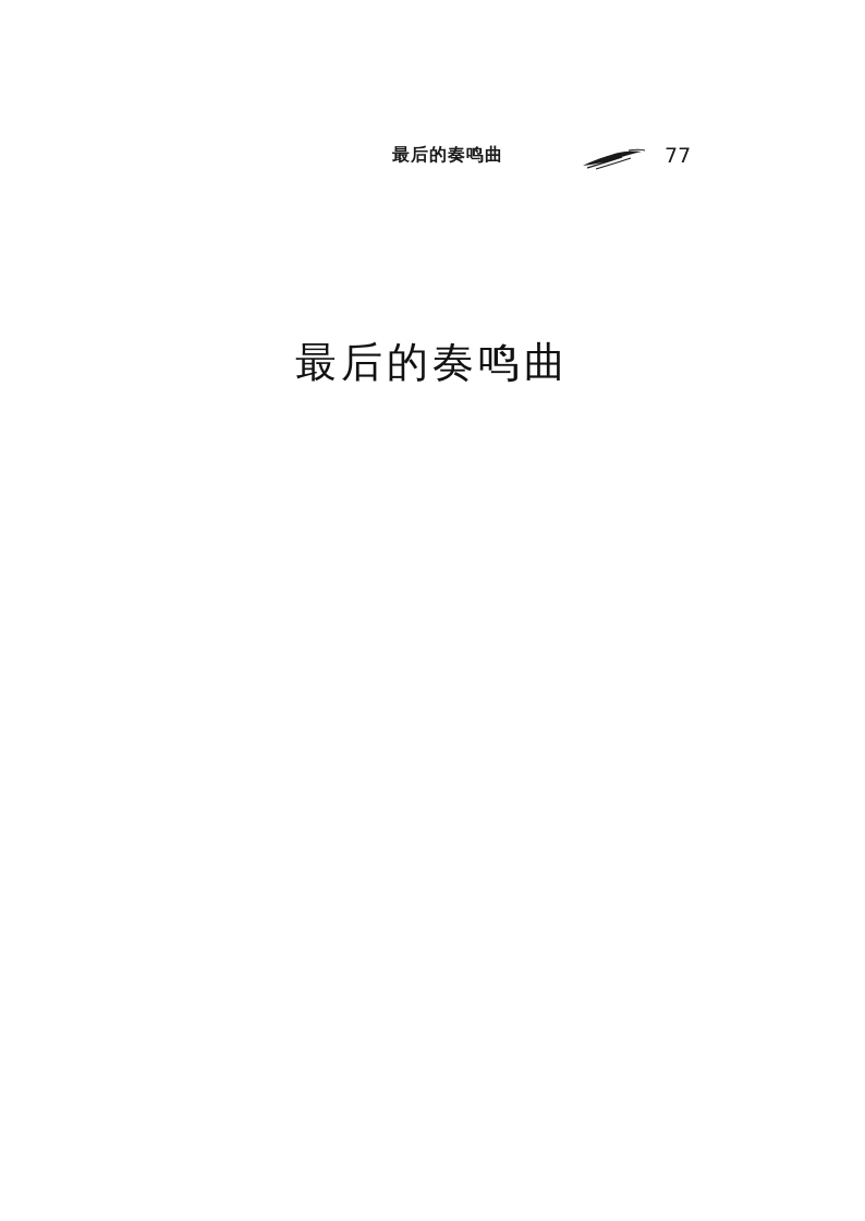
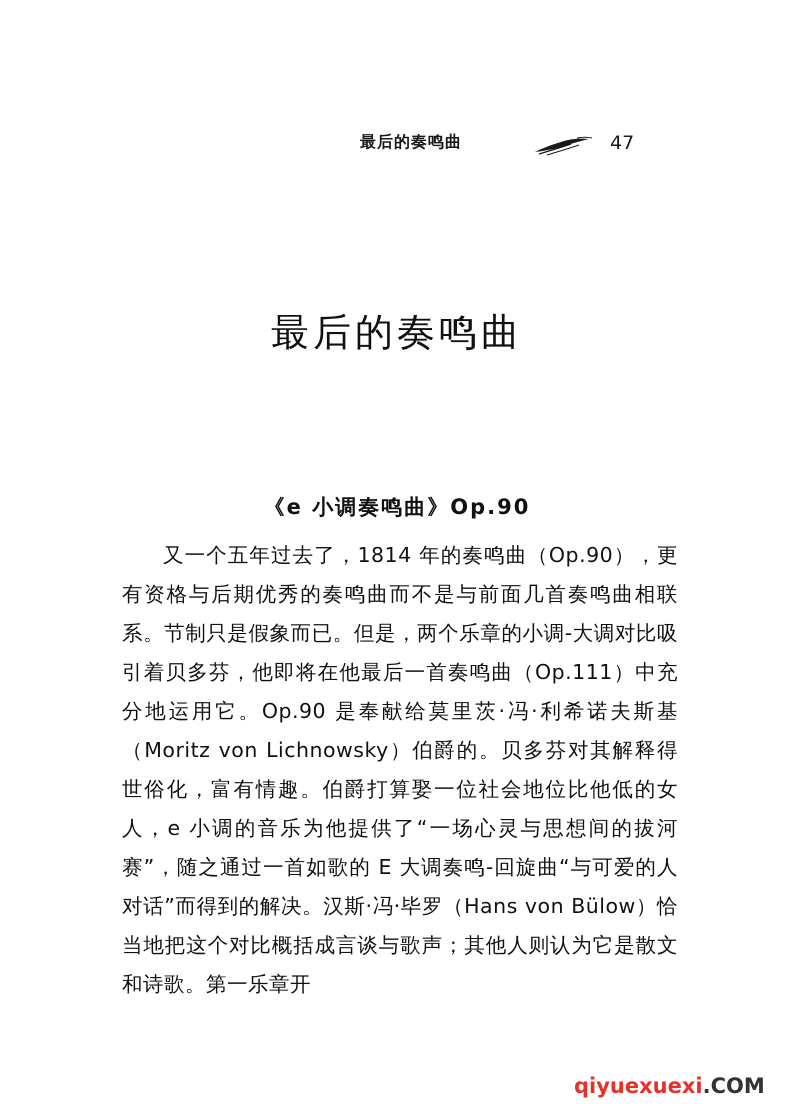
  最后的奏鸣曲
- 77
+ 47
  最后的奏鸣曲
+ 《e 小调奏鸣曲》Op.90
+ 又一个五年过去了，1814 年的奏鸣曲（Op.90），更有资格与后期优秀的奏鸣曲而不是与前面几首奏鸣曲相联系。节制只是假象而已。但是，两个乐章的小调-大调对比吸引着贝多芬，他即将在他最后一首奏鸣曲（Op.111）中充分地运用它。Op.90 是奉献给莫里茨·冯·利希诺夫斯基（Moritz von Lichnowsky）伯爵的。贝多芬对其解释得世俗化，富有情趣。伯爵打算娶一位社会地位比他低的女人，e 小调的音乐为他提供了“一场心灵与思想间的拔河赛”，随之通过一首如歌的 E 大调奏鸣-回旋曲“与可爱的人对话”而得到的解决。汉斯·冯·毕罗（Hans von Bülow）恰当地把这个对比概括成言谈与歌声；其他人则认为它是散文和诗歌。第一乐章开
+ qiyuexuexi.COM
